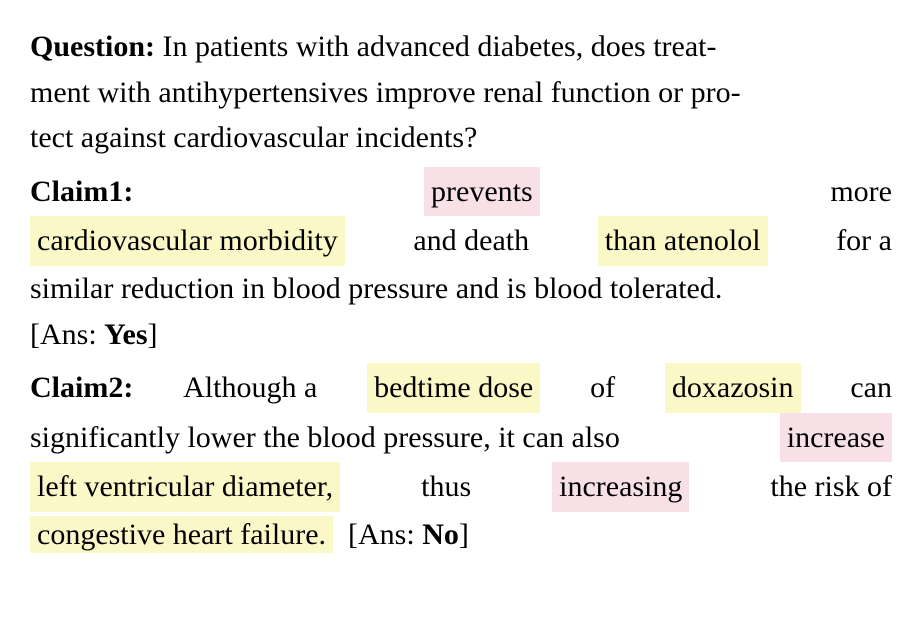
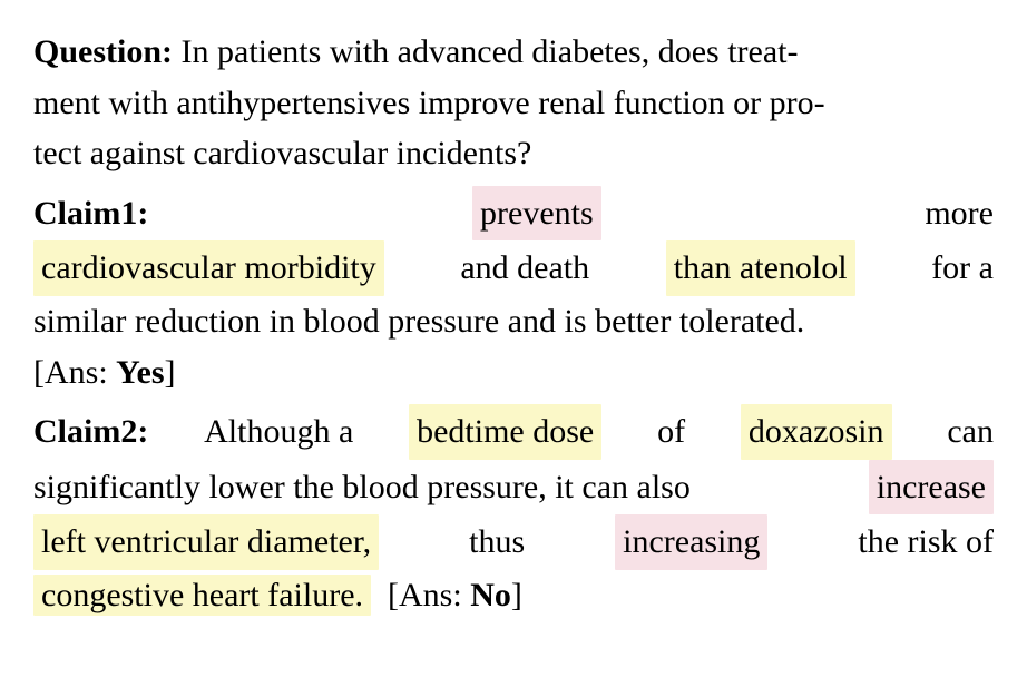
  Question: In patients with advanced diabetes, does treat-
  ment with antihypertensives improve renal function or pro-
  tect against cardiovascular incidents?
  Claim1:
  prevents
  more
  cardiovascular morbidity
  and death
  than atenolol
  for a
- similar reduction in blood pressure and is blood tolerated.
+ similar reduction in blood pressure and is better tolerated.
  [Ans: Yes]
  Claim2:
  Although a
  bedtime dose
  of
  doxazosin
  can
  significantly lower the blood pressure, it can also
  increase
  left ventricular diameter,
  thus
  increasing
  the risk of
  congestive heart failure. [Ans: No]
